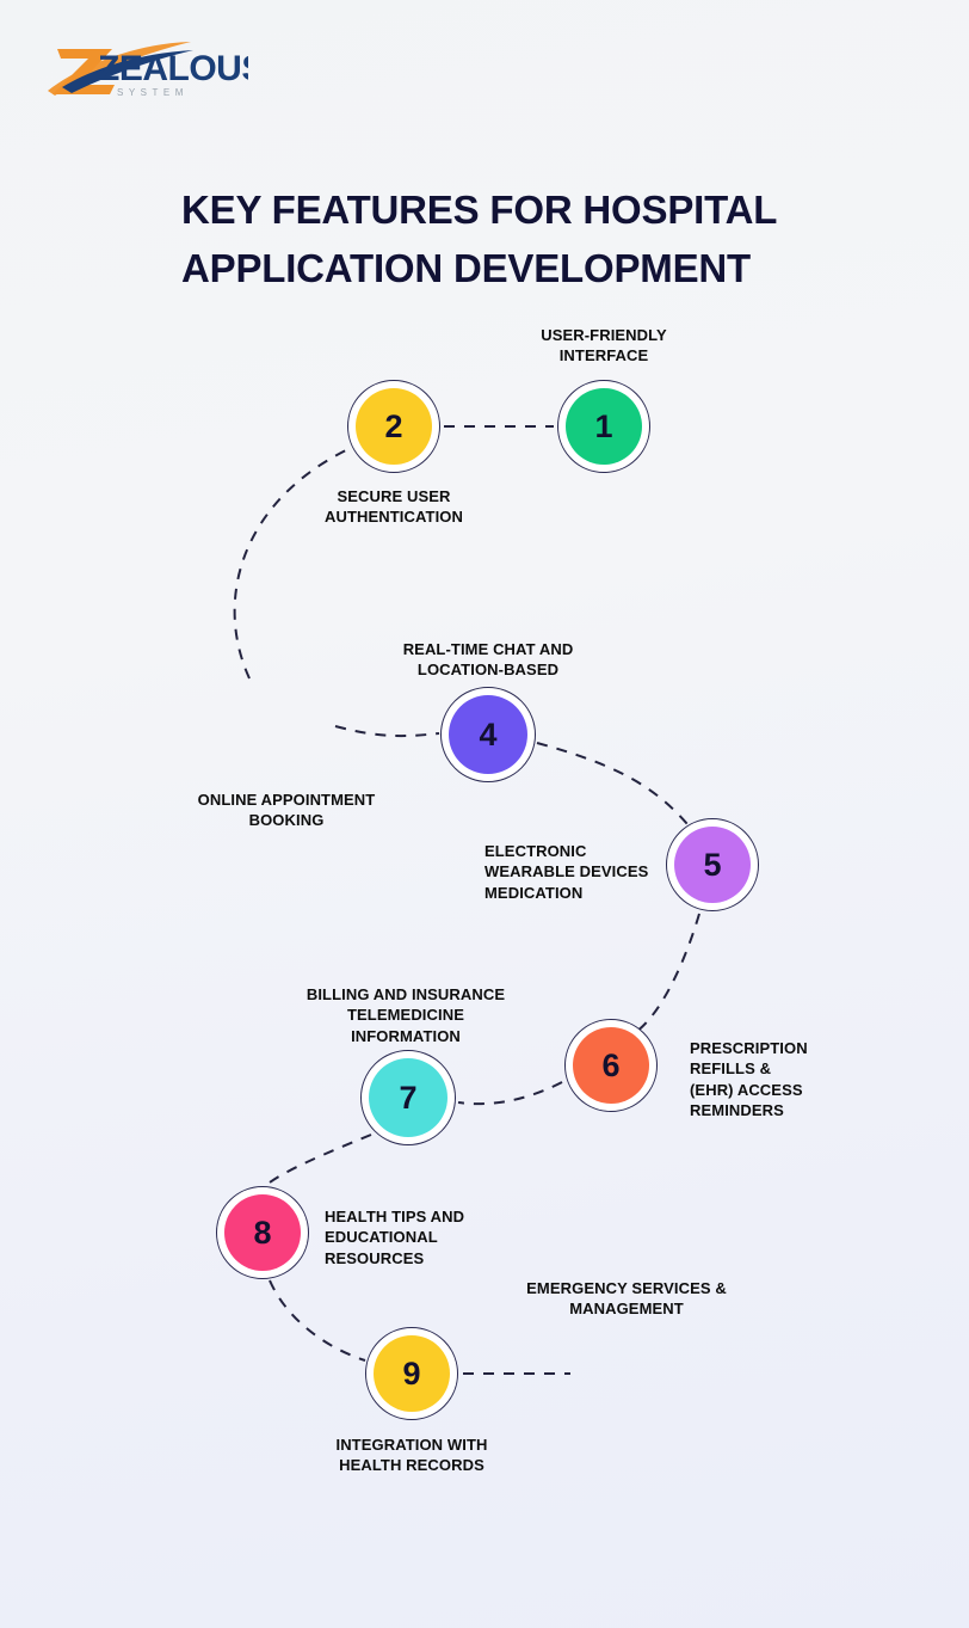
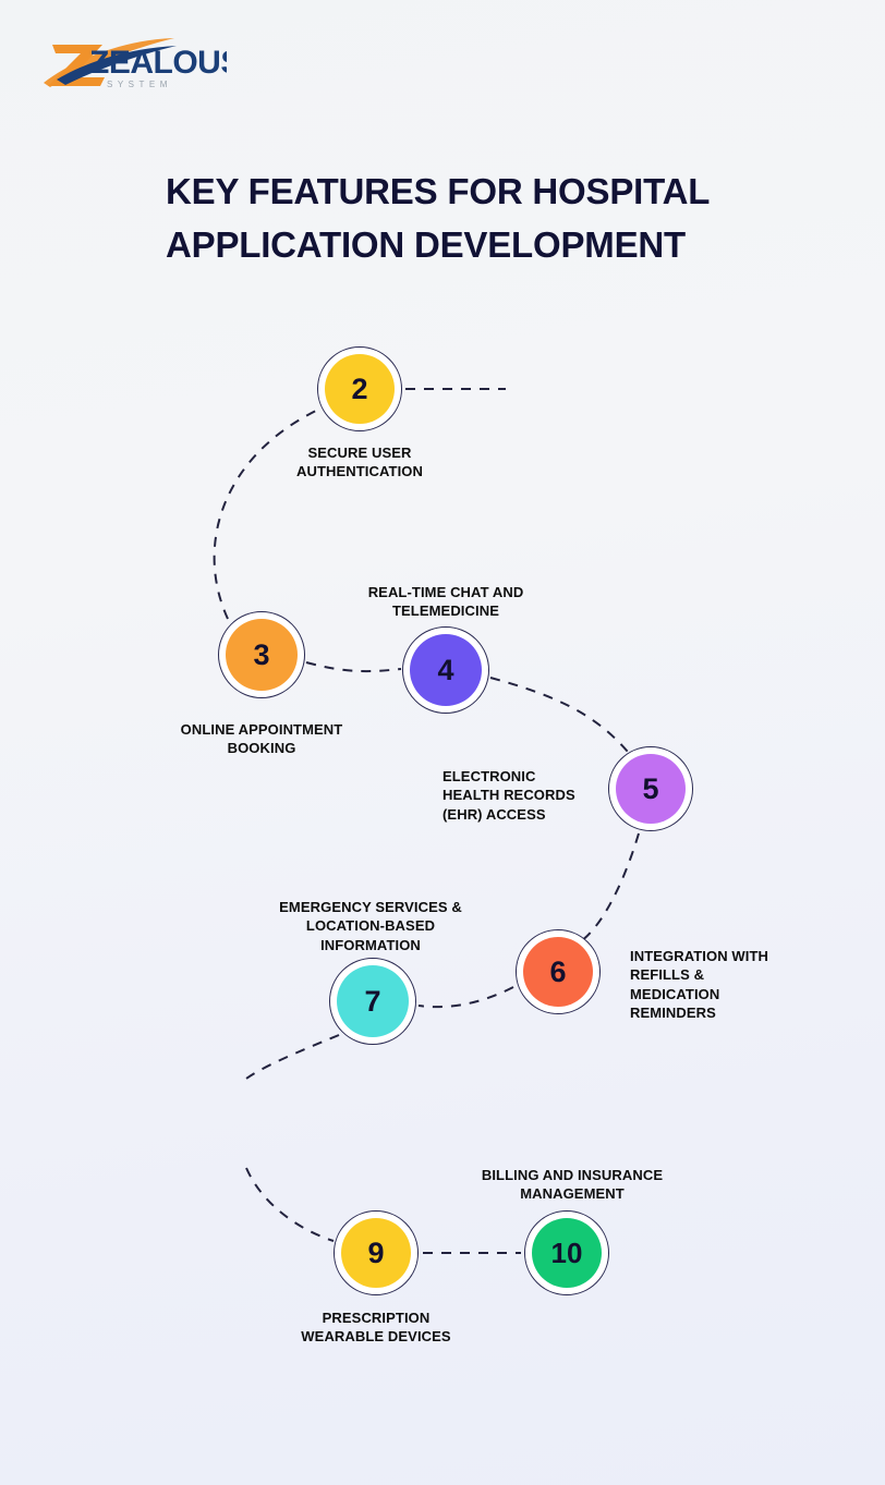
  ZEALOU
  SYSTEM
  KEY FEATURES FOR HOSPITAL
  APPLICATION DEVELOPMENT
- 1
- USER-FRIENDLY
- INTERFACE
  2
  SECURE USER
  AUTHENTICATION
+ 3
  ONLINE APPOINTMENT
  BOOKING
  4
  REAL-TIME CHAT AND
- LOCATION-BASED
+ TELEMEDICINE
  5
  ELECTRONIC
- WEARABLE DEVICES
+ HEALTH RECORDS
- MEDICATION
+ (EHR) ACCESS
  6
- PRESCRIPTION
+ INTEGRATION WITH
  REFILLS &
- (EHR) ACCESS
+ MEDICATION
  REMINDERS
  7
- BILLING AND INSURANCE
+ EMERGENCY SERVICES &
- TELEMEDICINE
+ LOCATION-BASED
  INFORMATION
- 8
- HEALTH TIPS AND
- EDUCATIONAL
- RESOURCES
  9
- INTEGRATION WITH
+ PRESCRIPTION
- HEALTH RECORDS
+ WEARABLE DEVICES
+ 10
- EMERGENCY SERVICES &
+ BILLING AND INSURANCE
  MANAGEMENT
